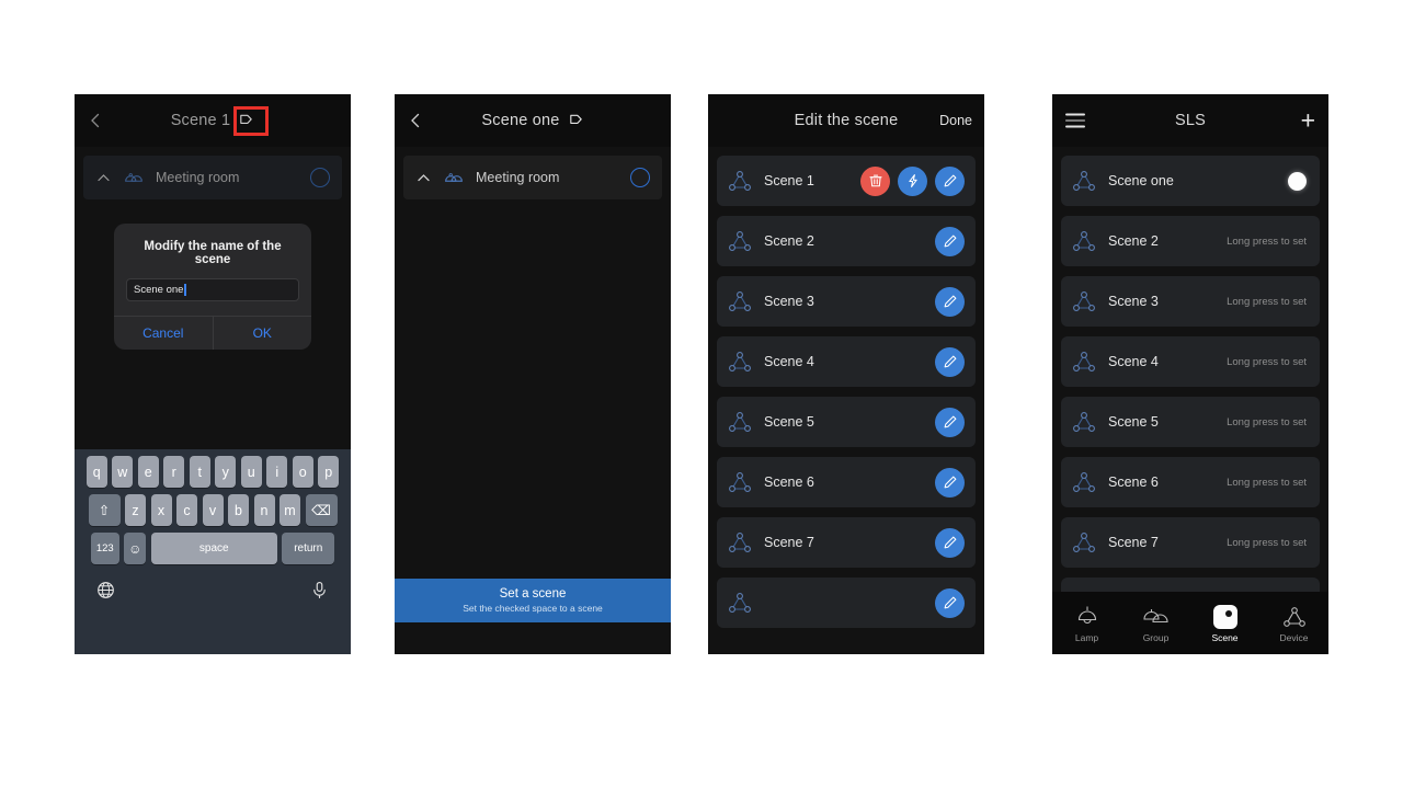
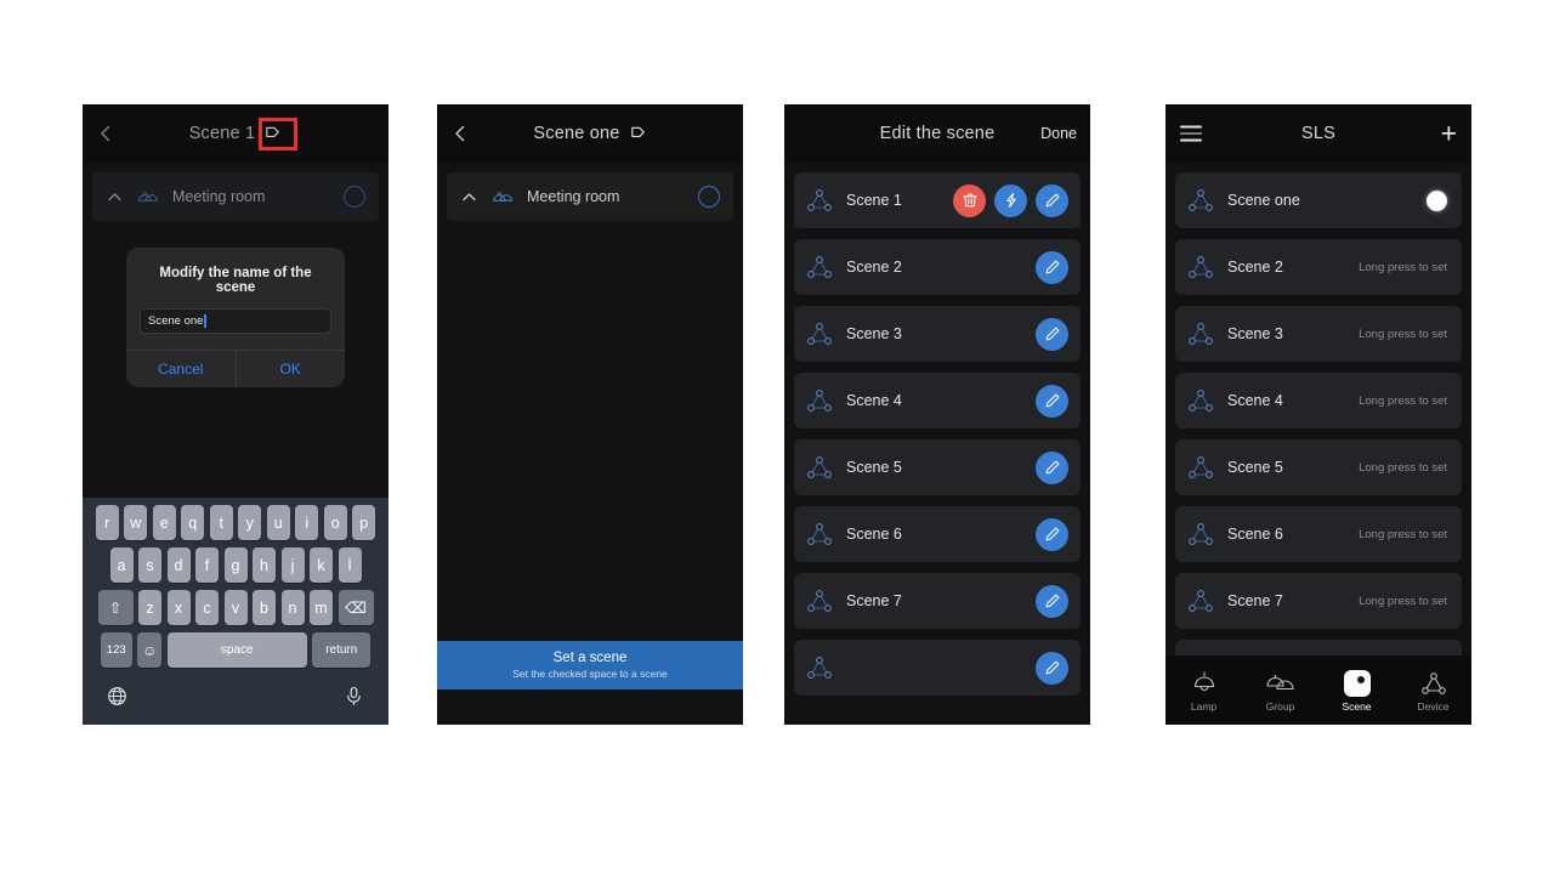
  Scene 1
  Meeting room
  Modify the name of the scene
  Scene one
  Cancel
  OK
- q
+ r
  w
  e
- r
+ q
  t
  y
  u
  i
  o
  p
+ a
+ s
+ d
+ f
+ g
+ h
+ j
+ k
+ l
  ⇧
  z
  x
  c
  v
  b
  n
  m
  ⌫
  123
  ☺
  space
  return
  Scene one
  Meeting room
  Set a scene
  Set the checked space to a scene
  Edit the scene
  Done
  Scene 1
  Scene 2
  Scene 3
  Scene 4
  Scene 5
  Scene 6
  Scene 7
  SLS
  +
  Scene one
  Scene 2
  Long press to set
  Scene 3
  Long press to set
  Scene 4
  Long press to set
  Scene 5
  Long press to set
  Scene 6
  Long press to set
  Scene 7
  Long press to set
  Lamp
  Group
  Scene
  Device
